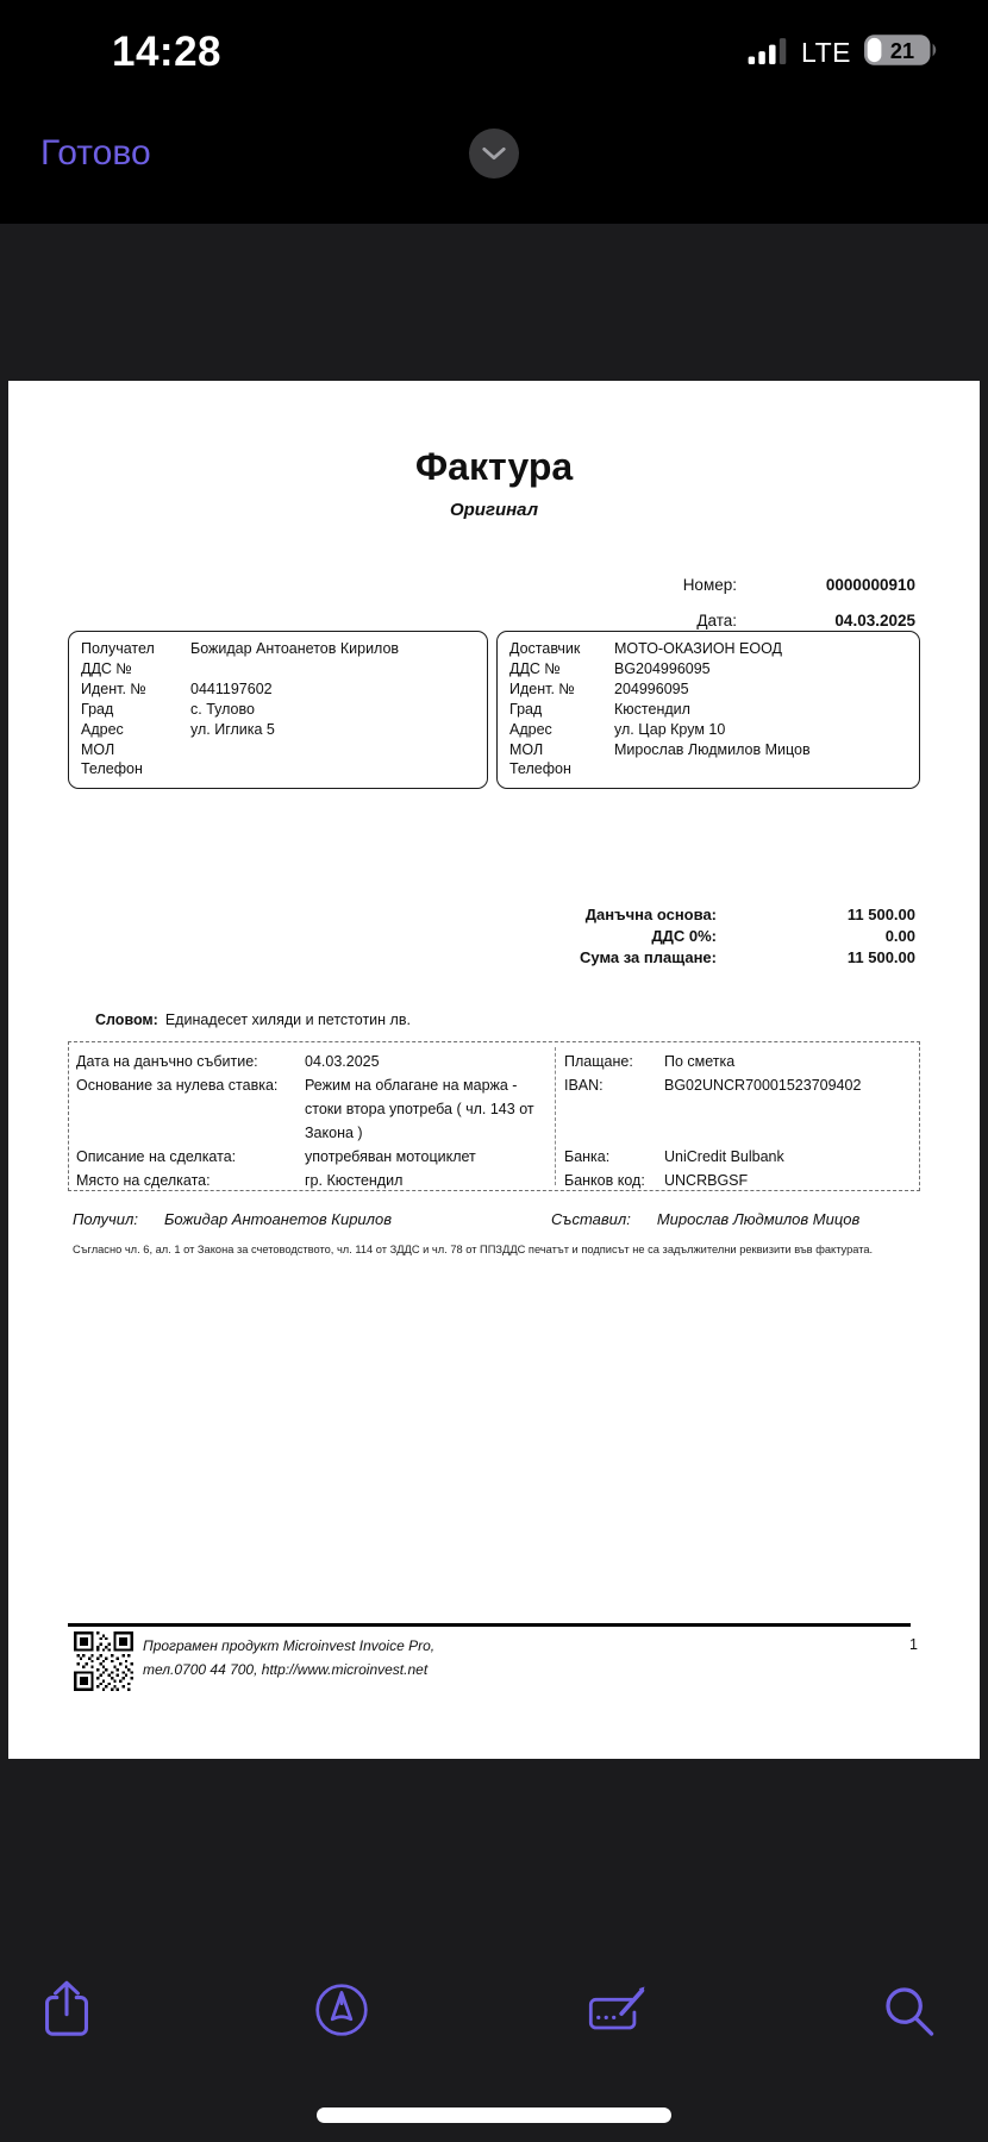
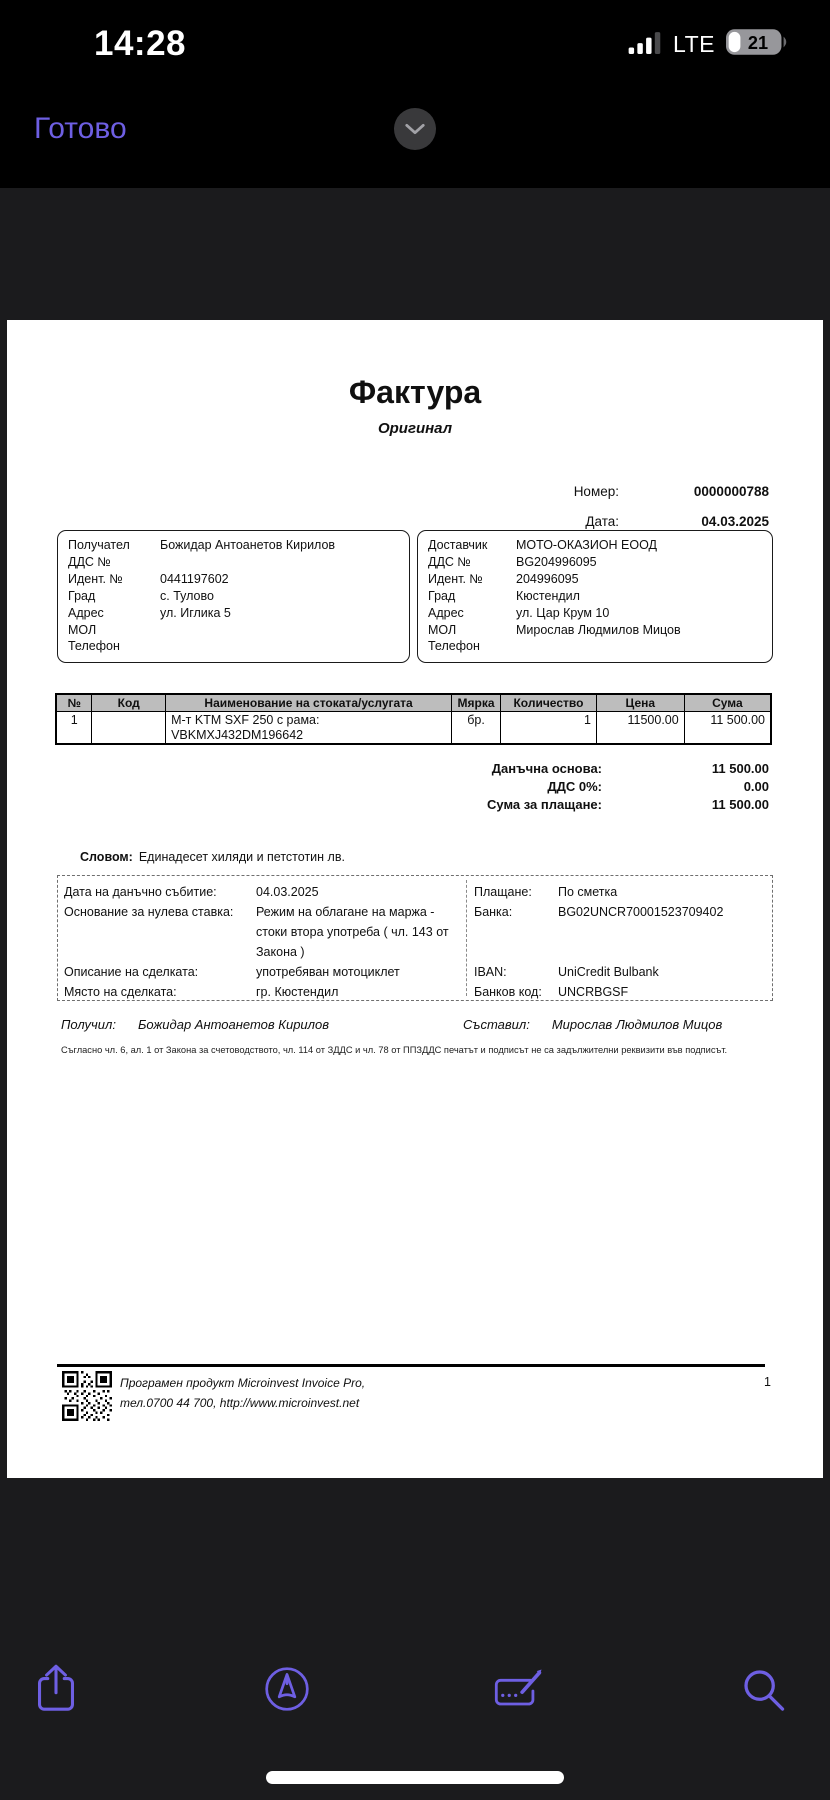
  14:28
  LTE
  21
  Готово
  Фактура
  Оригинал
  Номер:
- 0000000910
+ 0000000788
  Дата:
  04.03.2025
  Получател
  Божидар Антоанетов Кирилов
  ДДС №
  Идент. №
  0441197602
  Град
  с. Тулово
  Адрес
  ул. Иглика 5
  МОЛ
  Телефон
  Доставчик
  МОТО-ОКАЗИОН ЕООД
  ДДС №
  BG204996095
  Идент. №
  204996095
  Град
  Кюстендил
  Адрес
  ул. Цар Крум 10
  МОЛ
  Мирослав Людмилов Мицов
  Телефон
+ №	Код	Наименование на стоката/услугата	Мярка	Количество	Цена	Сума
+ 1		М-т KTM SXF 250 с рама: VBKMXJ432DM196642	бр.	1	11500.00	11 500.00
  Данъчна основа:
  11 500.00
  ДДС 0%:
  0.00
  Сума за плащане:
  11 500.00
  Словом: Единадесет хиляди и петстотин лв.
  Дата на данъчно събитие:
  04.03.2025
  Основание за нулева ставка:
  Режим на облагане на маржа - стоки втора употреба ( чл. 143 от Закона )
  Описание на сделката:
  употребяван мотоциклет
  Място на сделката:
  гр. Кюстендил
  Плащане:
  По сметка
- IBAN:
+ Банка:
  BG02UNCR70001523709402
- Банка:
+ IBAN:
  UniCredit Bulbank
  Банков код:
  UNCRBGSF
  Получил:
  Божидар Антоанетов Кирилов
  Съставил:
  Мирослав Людмилов Мицов
- Съгласно чл. 6, ал. 1 от Закона за счетоводството, чл. 114 от ЗДДС и чл. 78 от ППЗДДС печатът и подписът не са задължителни реквизити във фактурата.
+ Съгласно чл. 6, ал. 1 от Закона за счетоводството, чл. 114 от ЗДДС и чл. 78 от ППЗДДС печатът и подписът не са задължителни реквизити във подписът.
  Програмен продукт Microinvest Invoice Pro,
  тел.0700 44 700, http://www.microinvest.net
  1
